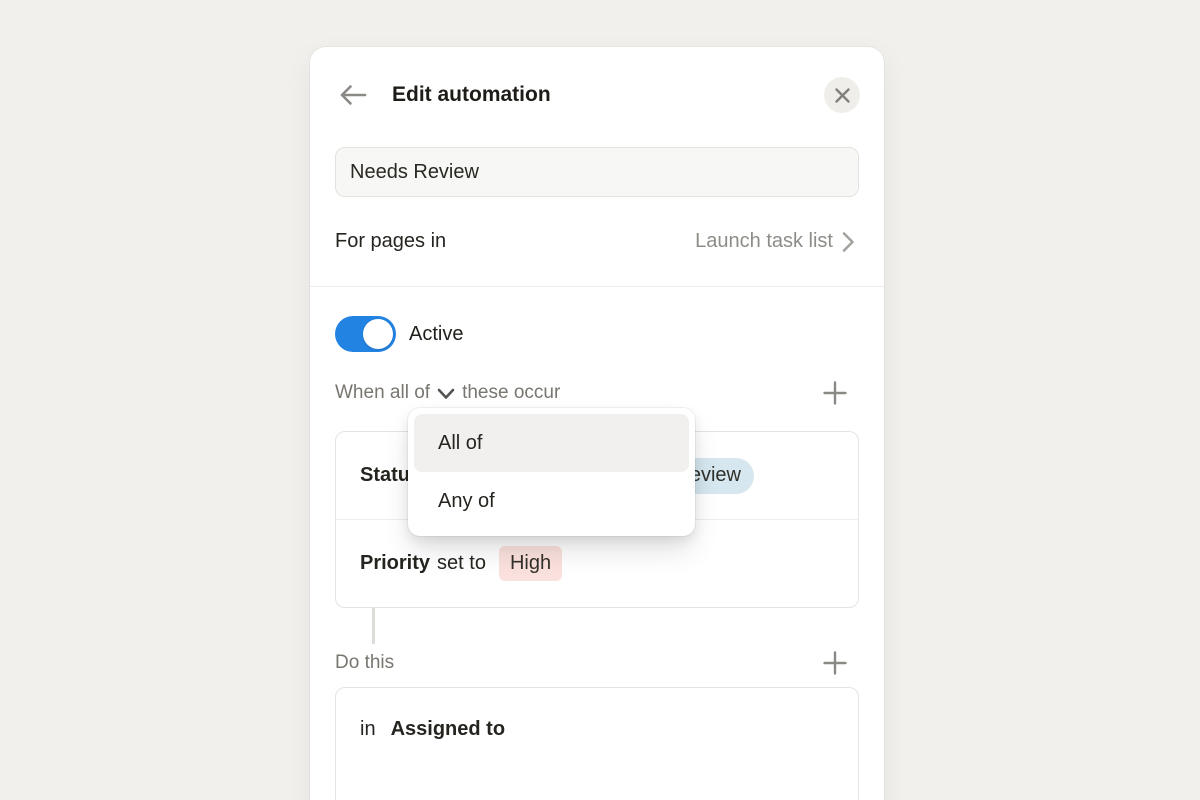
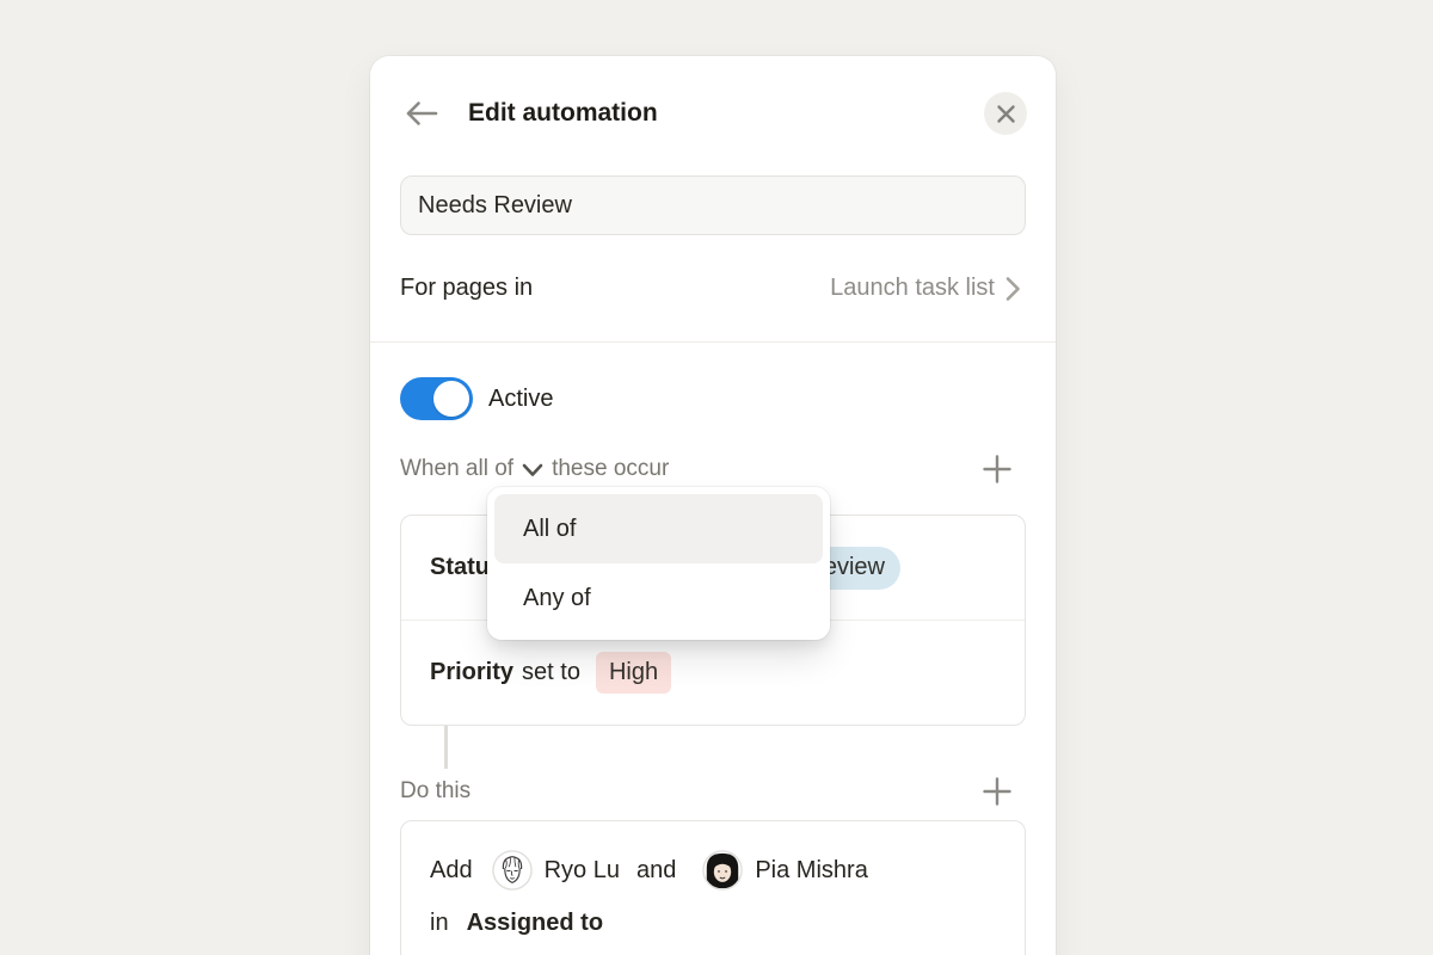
  Edit automation
  Needs Review
  For pages in
  Launch task list
  Active
  When
  all of
  these occur
  Statu
  eview
  Priority
  set to
  High
  Do this
+ Add
+ Ryo Lu
+ and
+ Pia Mishra
  in
  Assigned to
  All of
  Any of
